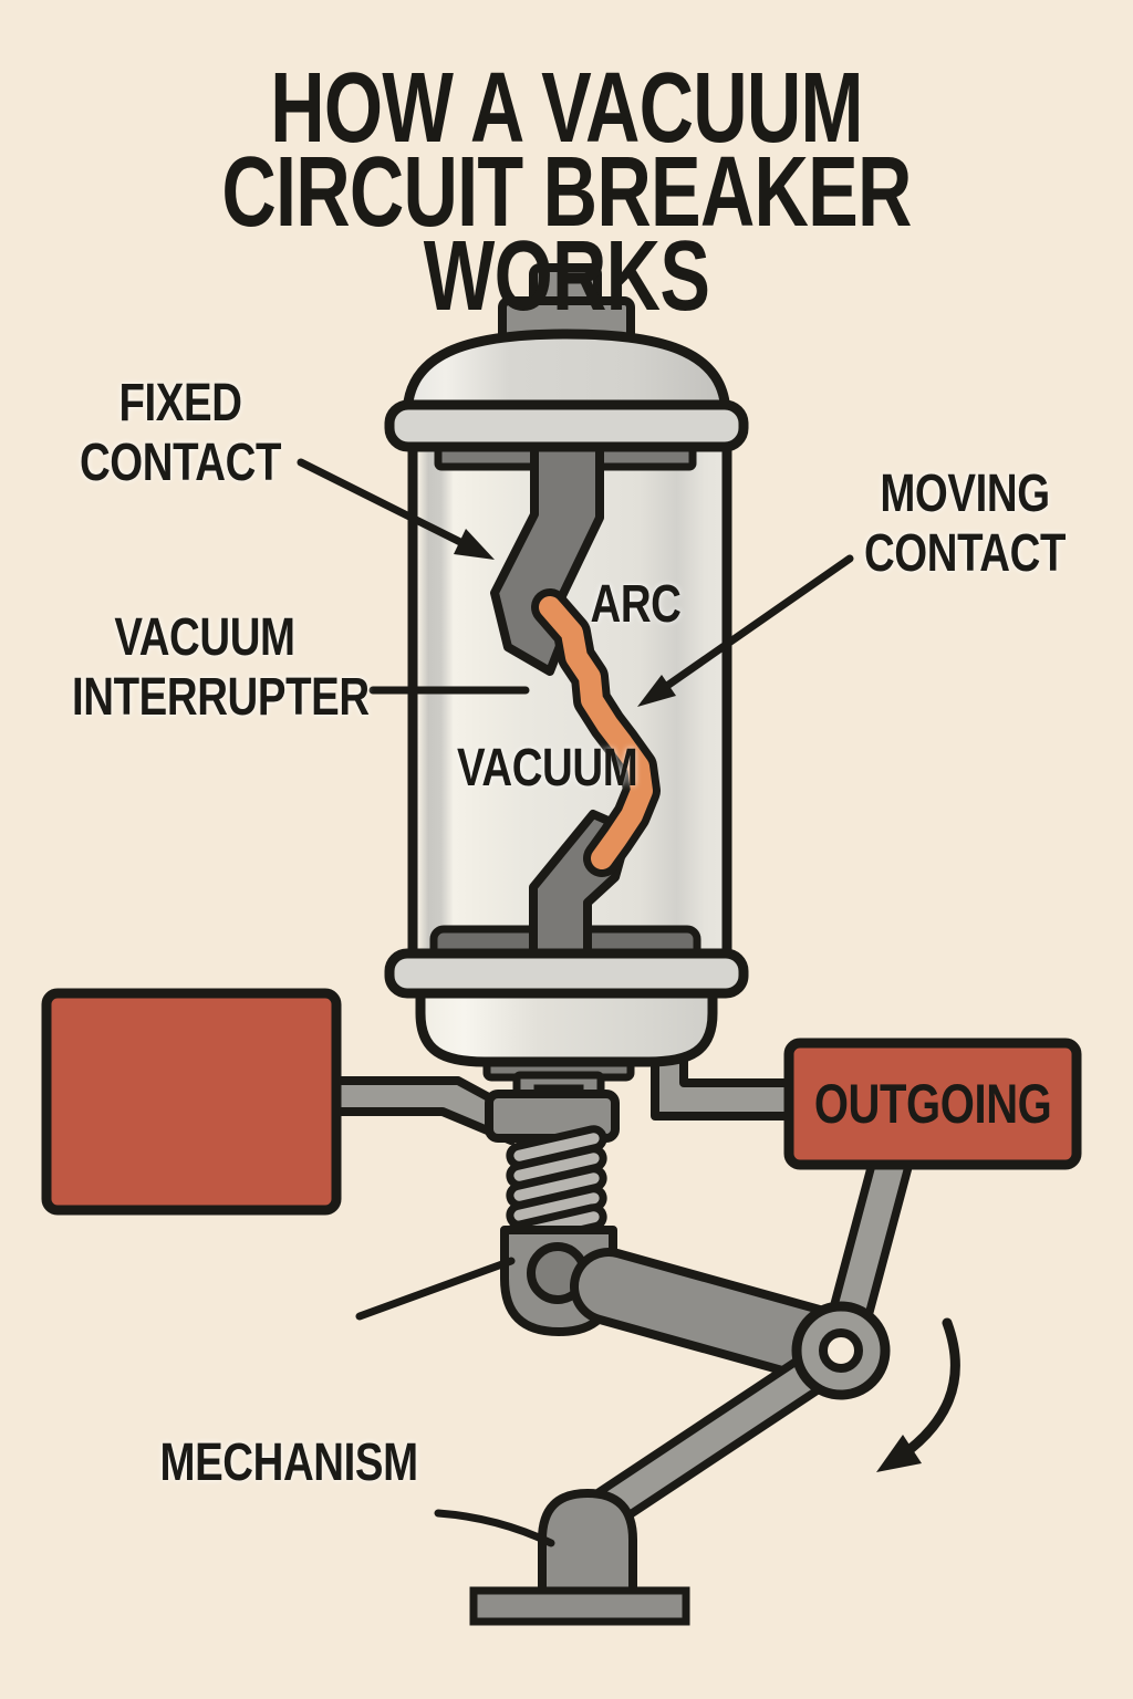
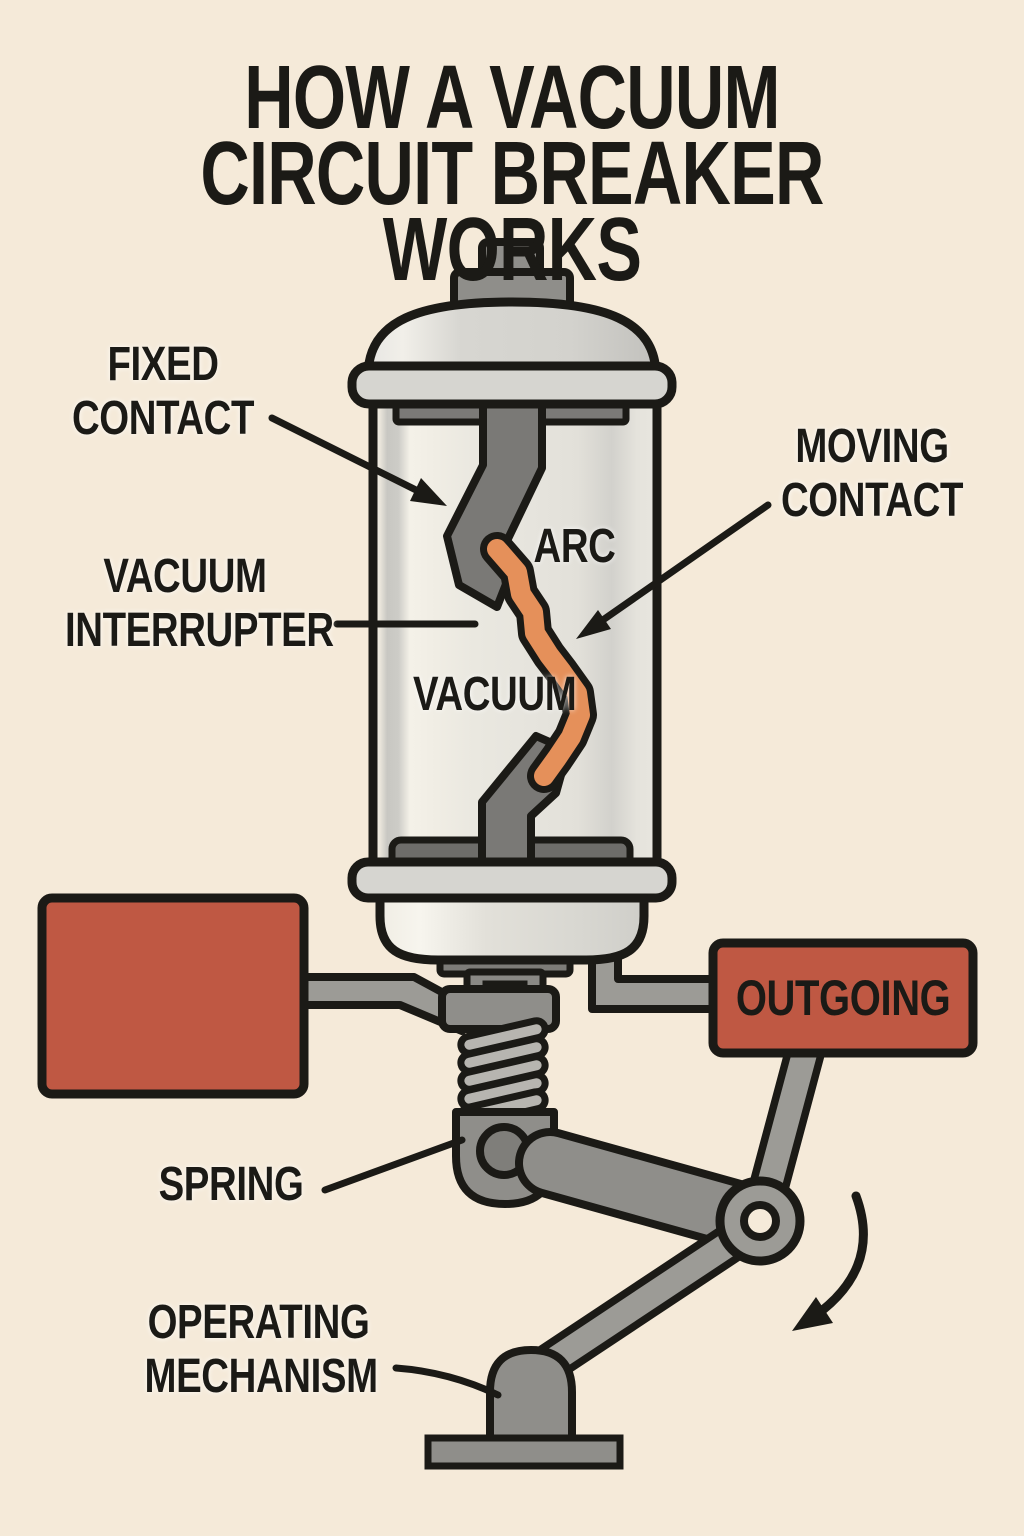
  HOW A VACUUM
  CIRCUIT BREAKER WORKS
  FIXED
  CONTACT
  MOVING
  CONTACT
  VACUUM
  INTERRUPTER
  ARC
  VACUUM
  OUTGOING
+ SPRING
+ OPERATING
  MECHANISM
